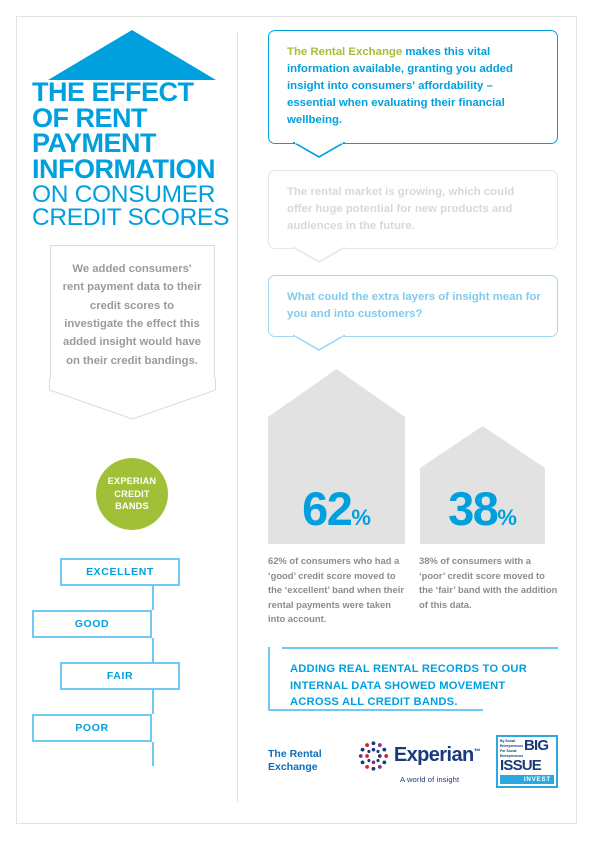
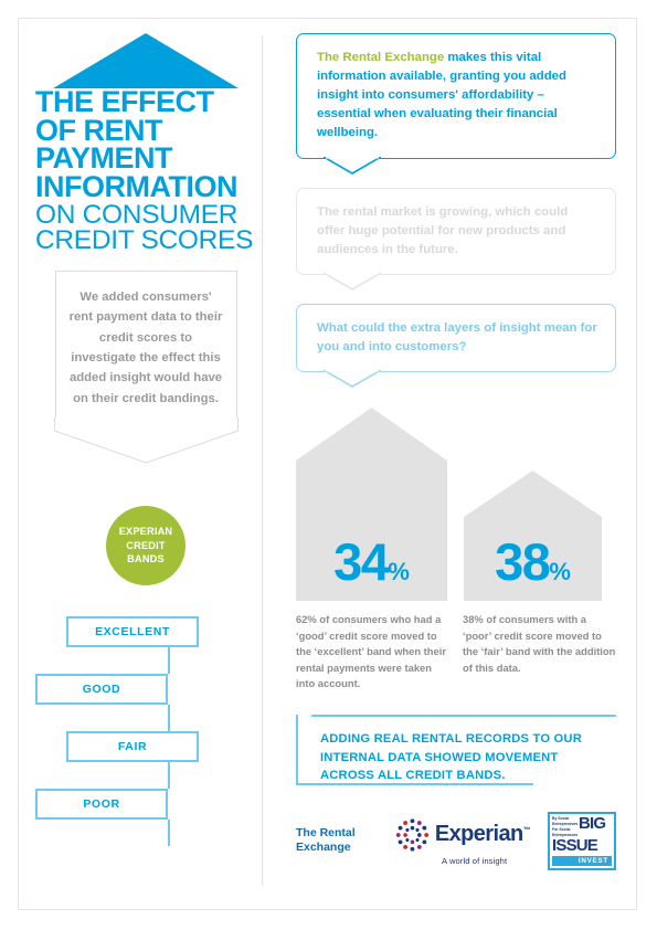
  THE EFFECT
  OF RENT
  PAYMENT
  INFORMATION
  ON CONSUMER
  CREDIT SCORES
  We added consumers' rent payment data to their credit scores to investigate the effect this added insight would have on their credit bandings.
  EXPERIAN
  CREDIT
  BANDS
  EXCELLENT
  GOOD
  FAIR
  POOR
  The Rental Exchange makes this vital information available, granting you added insight into consumers' affordability – essential when evaluating their financial wellbeing.
  The rental market is growing, which could offer huge potential for new products and audiences in the future.
  What could the extra layers of insight mean for you and into customers?
- 62%
+ 34%
  38%
  62% of consumers who had a ‘good’ credit score moved to the ‘excellent’ band when their rental payments were taken into account.
  38% of consumers with a ‘poor’ credit score moved to the ‘fair’ band with the addition of this data.
  ADDING REAL RENTAL RECORDS TO OUR INTERNAL DATA SHOWED MOVEMENT ACROSS ALL CREDIT BANDS.
  The Rental
  Exchange
  Experian
  A world of insight
  BIG
  ISSUE
